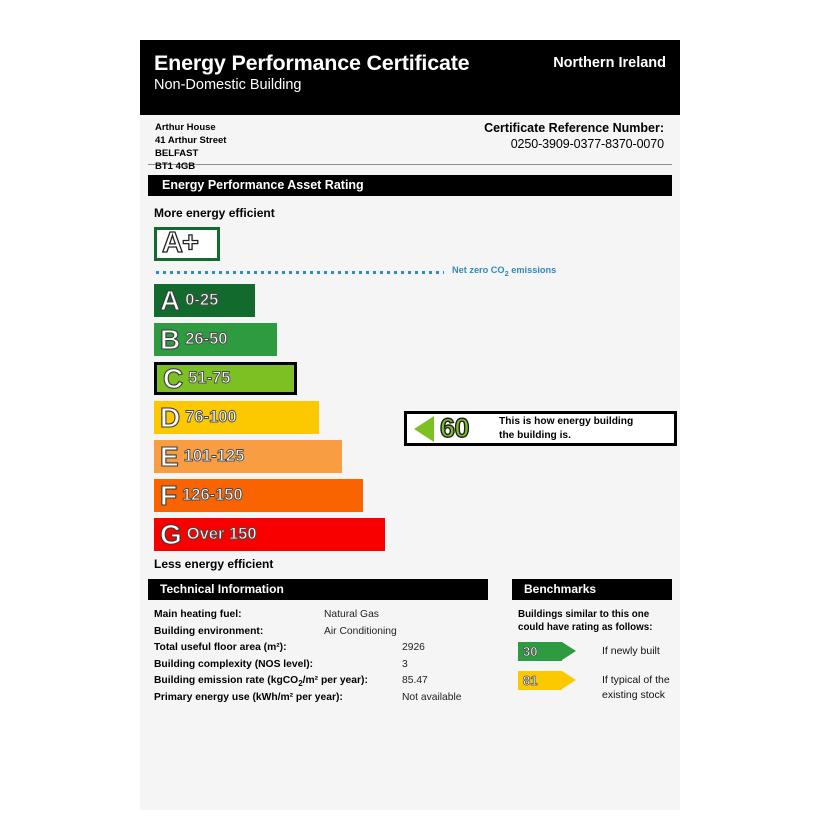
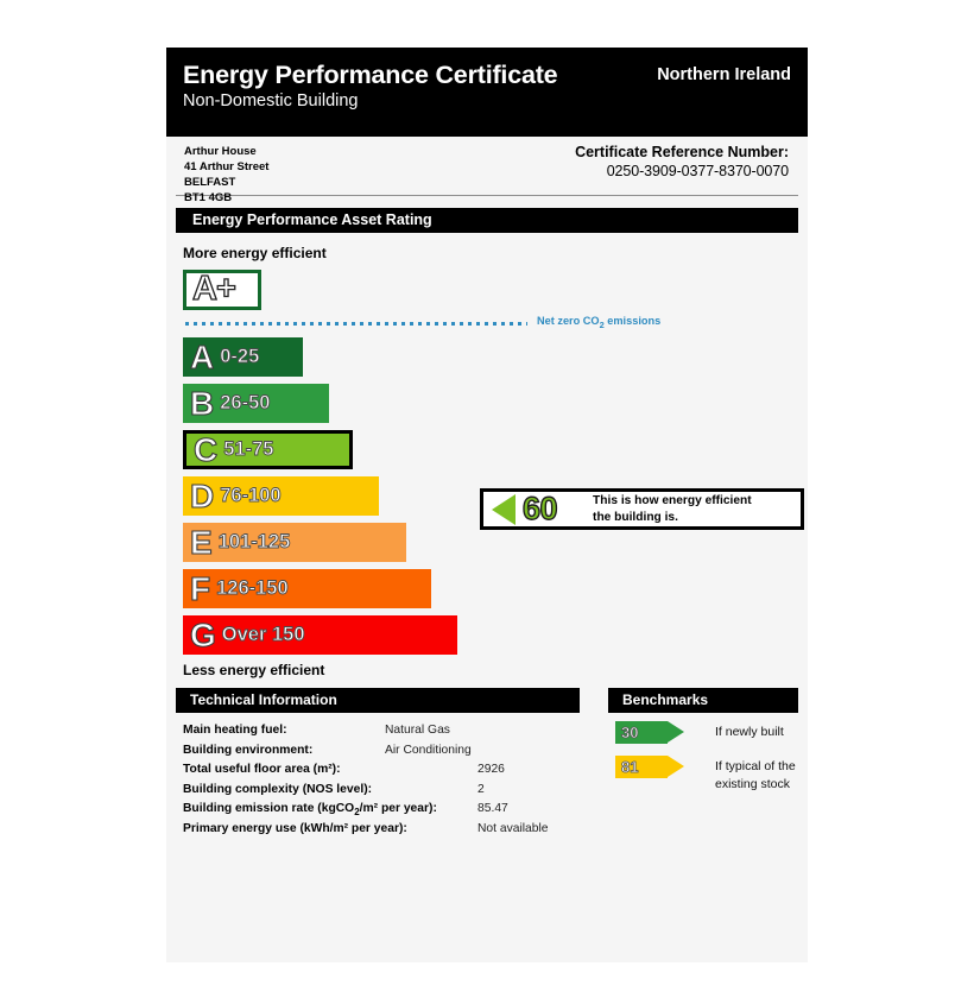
  Energy Performance Certificate
  Non-Domestic Building
  Northern Ireland
  Arthur House
  41 Arthur Street
  BELFAST
  BT1 4GB
  Certificate Reference Number:
  0250-3909-0377-8370-0070
  Energy Performance Asset Rating
  More energy efficient
  A+
  Net zero CO2 emissions
  A
  0-25
  B
  26-50
  C
  51-75
  D
  76-100
  E
  101-125
  F
  126-150
  G
  Over 150
  Less energy efficient
  60
- This is how energy building
+ This is how energy efficient
  the building is.
  Technical Information
  Main heating fuel:
  Natural Gas
  Building environment:
  Air Conditioning
  Total useful floor area (m²):
  2926
  Building complexity (NOS level):
- 3
+ 2
  Building emission rate (kgCO2/m² per year):
  85.47
  Primary energy use (kWh/m² per year):
  Not available
  Benchmarks
- Buildings similar to this one
- could have rating as follows:
  30
  If newly built
  81
  If typical of the existing stock
